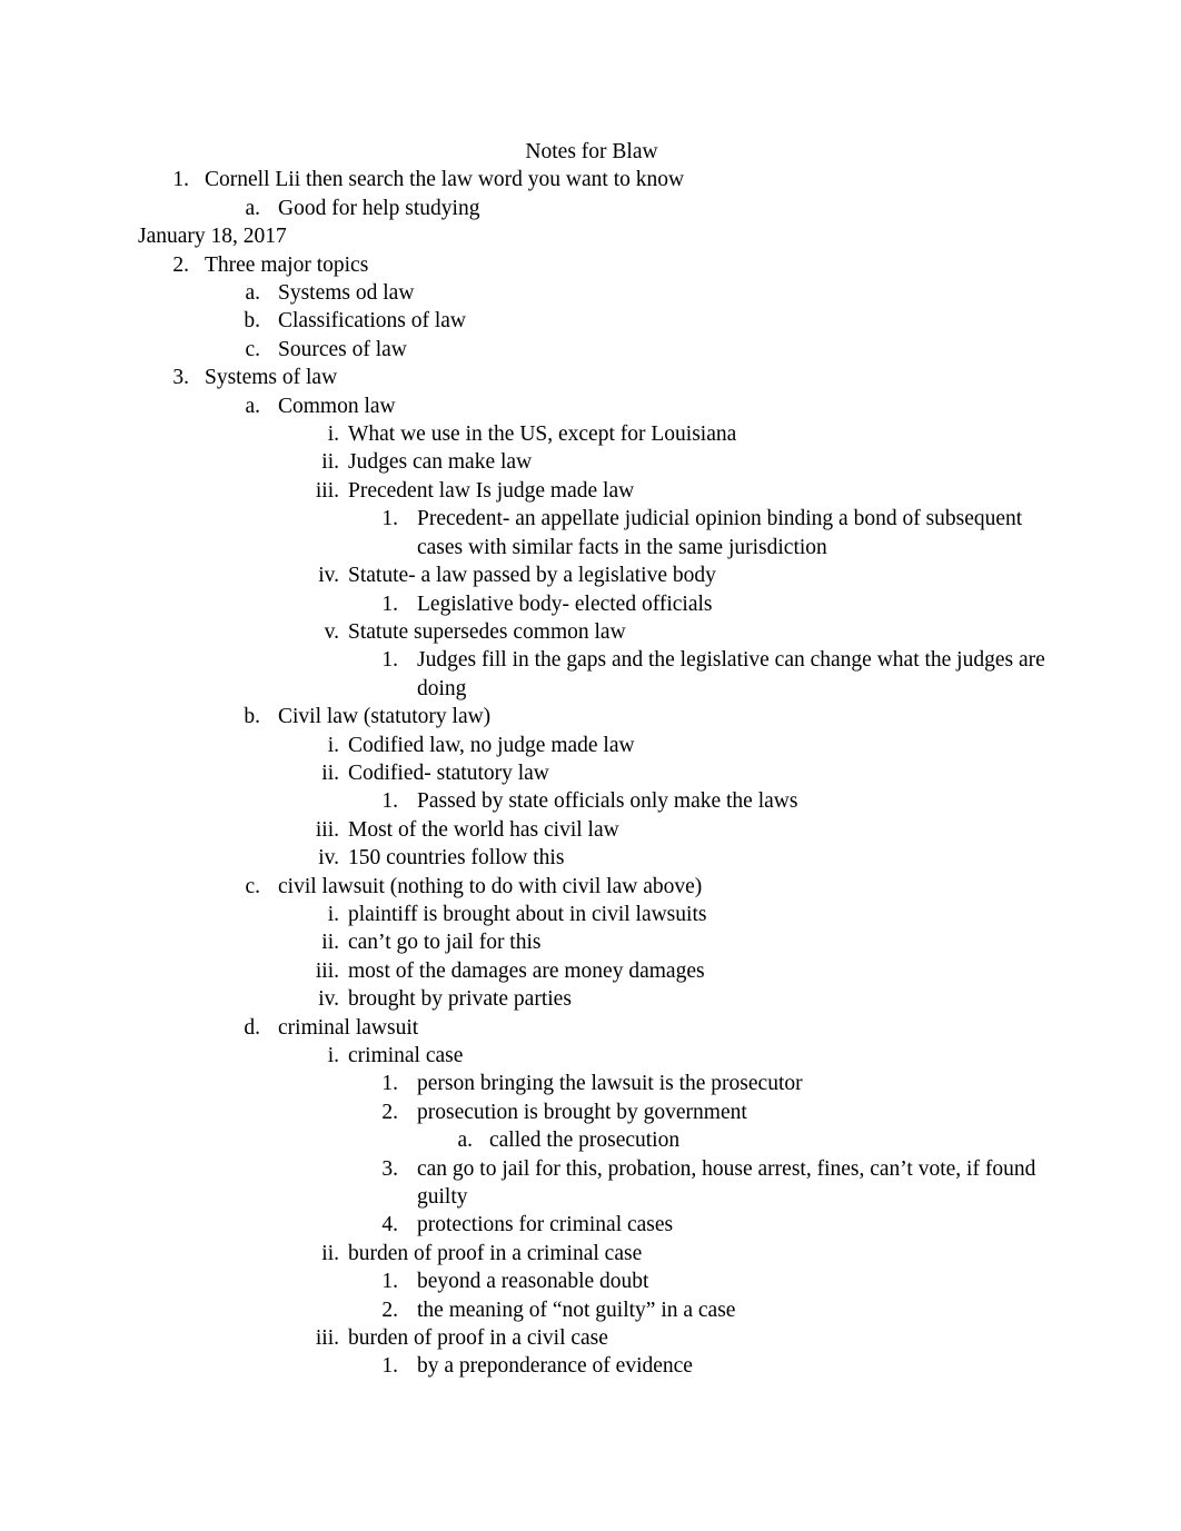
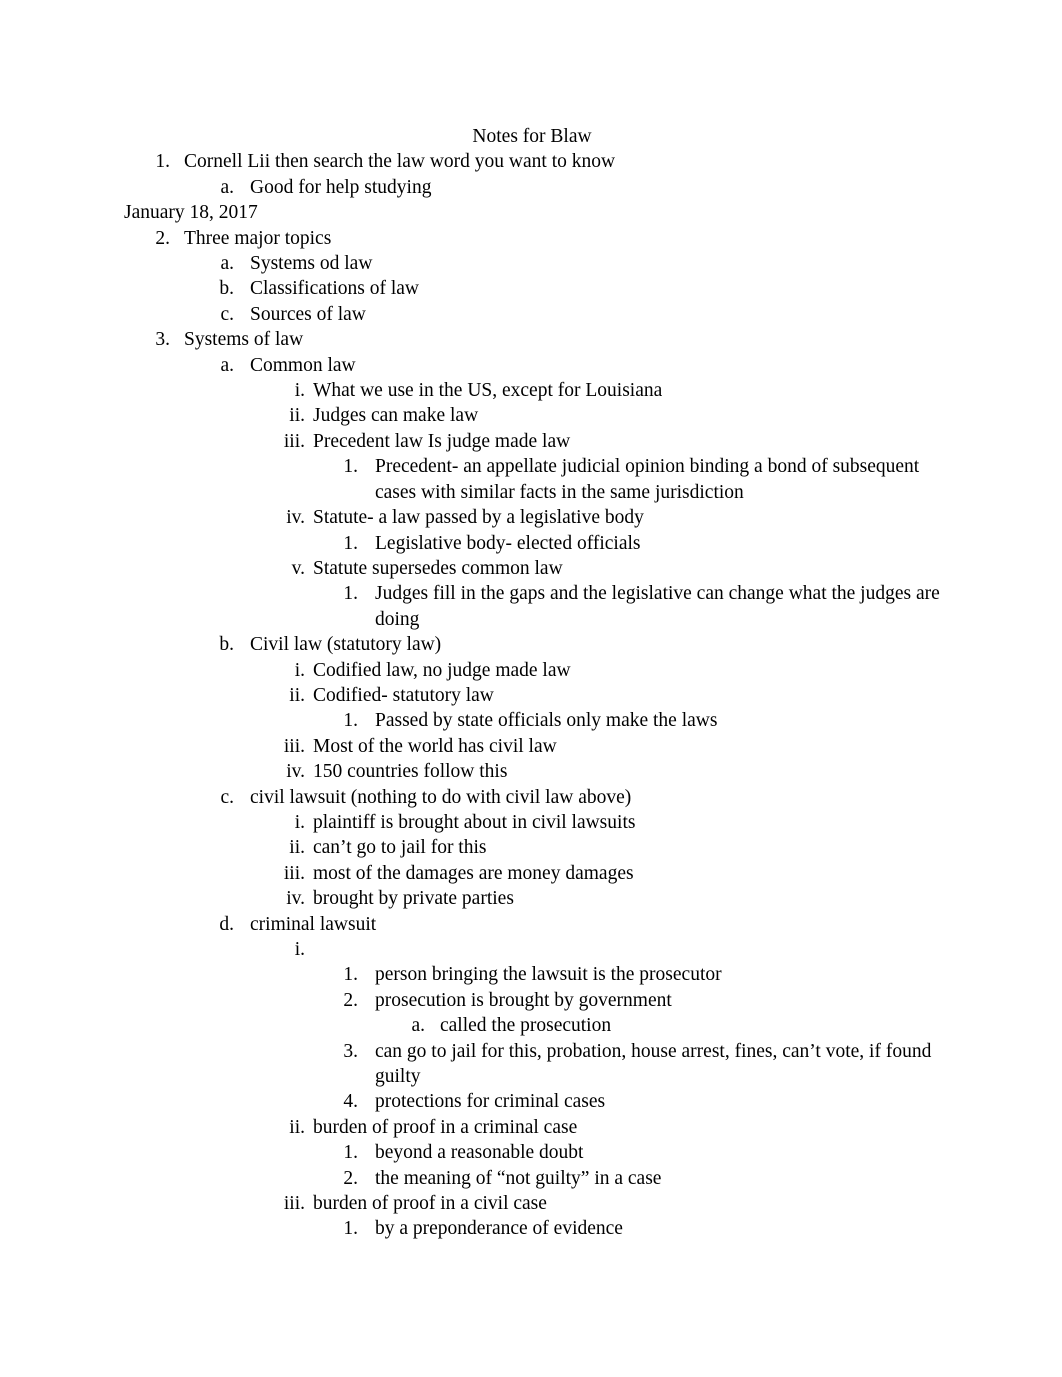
  Notes for Blaw
  1.
  Cornell Lii then search the law word you want to know
  a.
  Good for help studying
  January 18, 2017
  2.
  Three major topics
  a.
  Systems od law
  b.
  Classifications of law
  c.
  Sources of law
  3.
  Systems of law
  a.
  Common law
  i.
  What we use in the US, except for Louisiana
  ii.
  Judges can make law
  iii.
  Precedent law Is judge made law
  1.
  Precedent- an appellate judicial opinion binding a bond of subsequent cases with similar facts in the same jurisdiction
  iv.
  Statute- a law passed by a legislative body
  1.
  Legislative body- elected officials
  v.
  Statute supersedes common law
  1.
  Judges fill in the gaps and the legislative can change what the judges are doing
  b.
  Civil law (statutory law)
  i.
  Codified law, no judge made law
  ii.
  Codified- statutory law
  1.
  Passed by state officials only make the laws
  iii.
  Most of the world has civil law
  iv.
  150 countries follow this
  c.
  civil lawsuit (nothing to do with civil law above)
  i.
  plaintiff is brought about in civil lawsuits
  ii.
  can’t go to jail for this
  iii.
  most of the damages are money damages
  iv.
  brought by private parties
  d.
  criminal lawsuit
  i.
- criminal case
  1.
  person bringing the lawsuit is the prosecutor
  2.
  prosecution is brought by government
  a.
  called the prosecution
  3.
  can go to jail for this, probation, house arrest, fines, can’t vote, if found guilty
  4.
  protections for criminal cases
  ii.
  burden of proof in a criminal case
  1.
  beyond a reasonable doubt
  2.
  the meaning of “not guilty” in a case
  iii.
  burden of proof in a civil case
  1.
  by a preponderance of evidence
